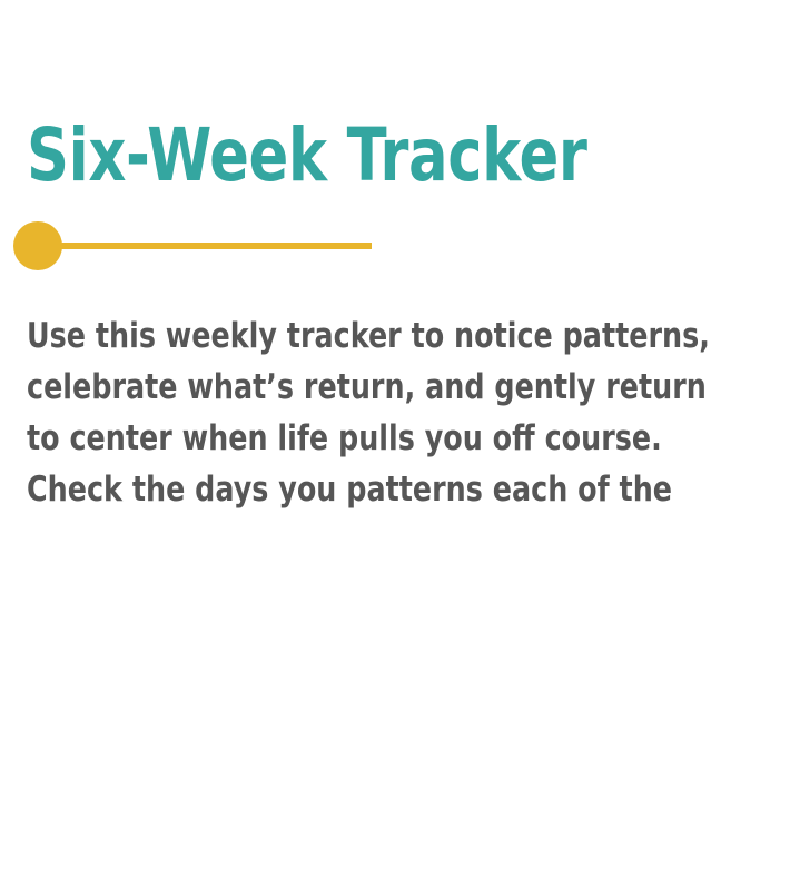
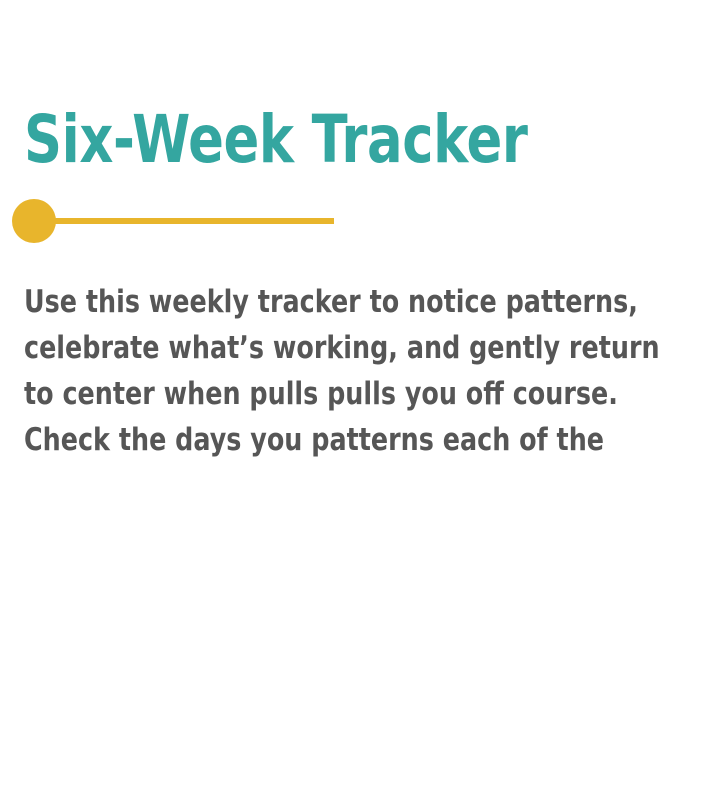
  Six-Week Tracker
  Use this weekly tracker to notice patterns,
- celebrate what’s return, and gently return
+ celebrate what’s working, and gently return
- to center when life pulls you off course.
+ to center when pulls pulls you off course.
  Check the days you patterns each of the
